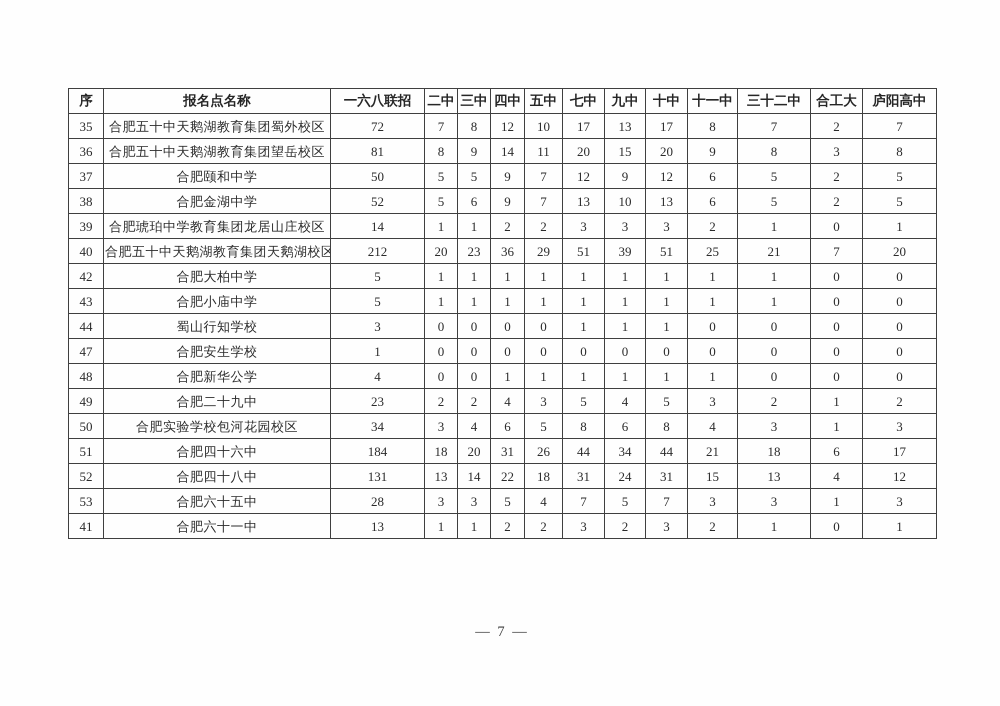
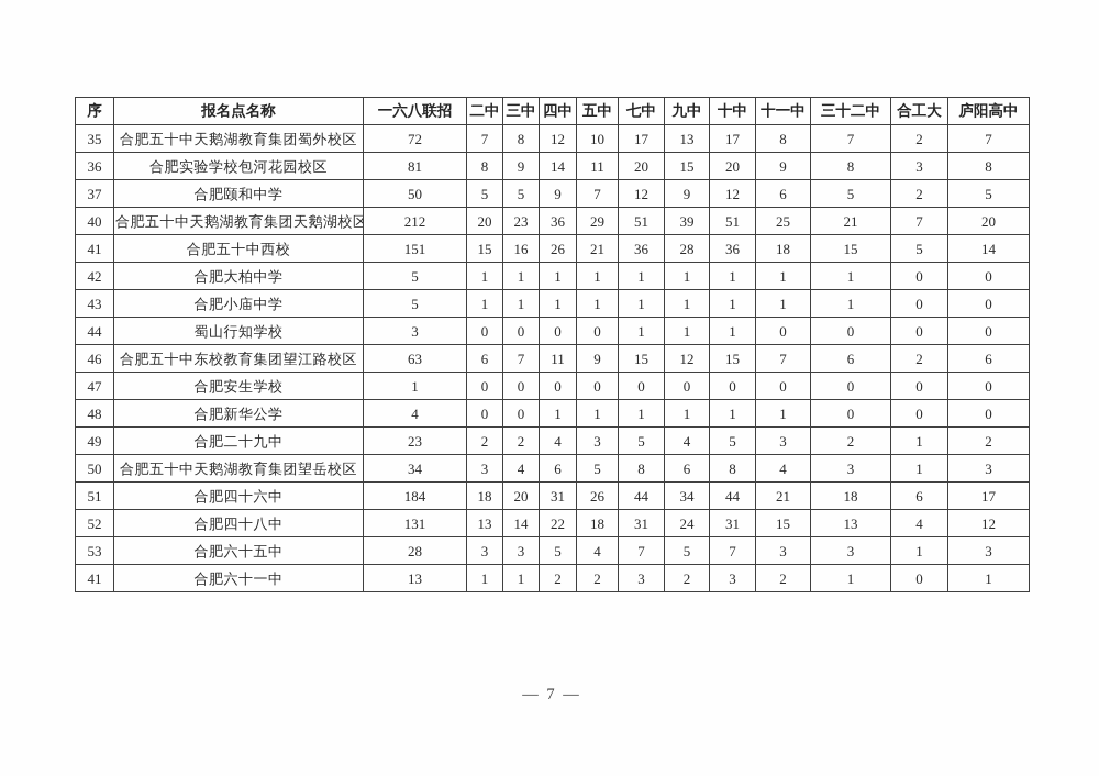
  序	报名点名称	一六八联招	二中	三中	四中	五中	七中	九中	十中	十一中	三十二中	合工大	庐阳高中
  35	合肥五十中天鹅湖教育集团蜀外校区	72	7	8	12	10	17	13	17	8	7	2	7
- 36	合肥五十中天鹅湖教育集团望岳校区	81	8	9	14	11	20	15	20	9	8	3	8
+ 36	合肥实验学校包河花园校区	81	8	9	14	11	20	15	20	9	8	3	8
  37	合肥颐和中学	50	5	5	9	7	12	9	12	6	5	2	5
- 38	合肥金湖中学	52	5	6	9	7	13	10	13	6	5	2	5
- 39	合肥琥珀中学教育集团龙居山庄校区	14	1	1	2	2	3	3	3	2	1	0	1
  40	合肥五十中天鹅湖教育集团天鹅湖校区	212	20	23	36	29	51	39	51	25	21	7	20
+ 41	合肥五十中西校	151	15	16	26	21	36	28	36	18	15	5	14
  42	合肥大柏中学	5	1	1	1	1	1	1	1	1	1	0	0
  43	合肥小庙中学	5	1	1	1	1	1	1	1	1	1	0	0
  44	蜀山行知学校	3	0	0	0	0	1	1	1	0	0	0	0
+ 46	合肥五十中东校教育集团望江路校区	63	6	7	11	9	15	12	15	7	6	2	6
  47	合肥安生学校	1	0	0	0	0	0	0	0	0	0	0	0
  48	合肥新华公学	4	0	0	1	1	1	1	1	1	0	0	0
  49	合肥二十九中	23	2	2	4	3	5	4	5	3	2	1	2
- 50	合肥实验学校包河花园校区	34	3	4	6	5	8	6	8	4	3	1	3
+ 50	合肥五十中天鹅湖教育集团望岳校区	34	3	4	6	5	8	6	8	4	3	1	3
  51	合肥四十六中	184	18	20	31	26	44	34	44	21	18	6	17
  52	合肥四十八中	131	13	14	22	18	31	24	31	15	13	4	12
  53	合肥六十五中	28	3	3	5	4	7	5	7	3	3	1	3
  41	合肥六十一中	13	1	1	2	2	3	2	3	2	1	0	1
  — 7 —
